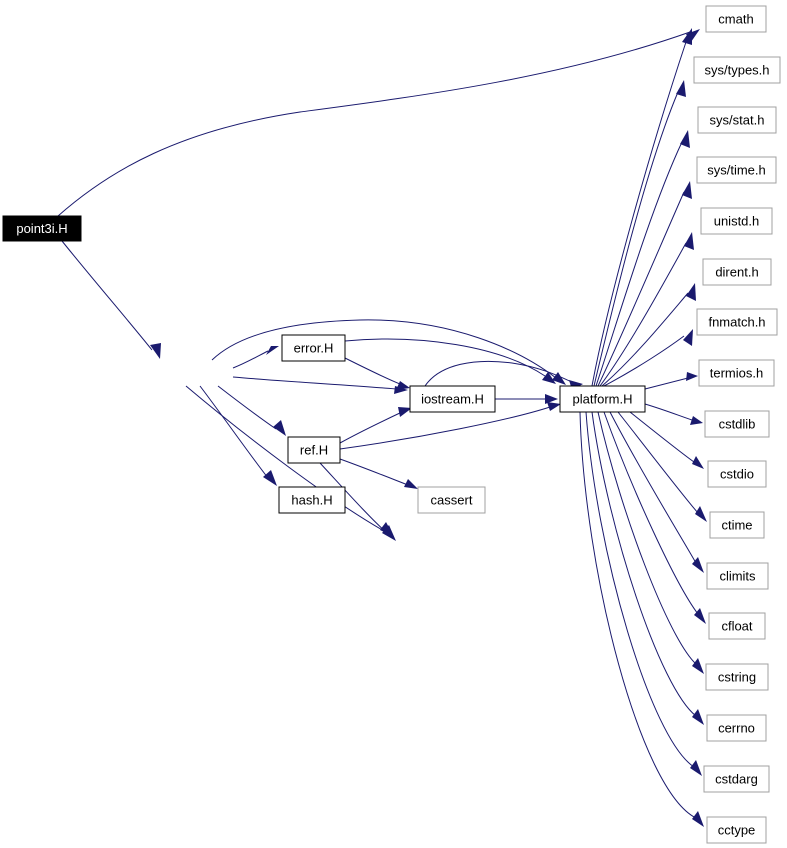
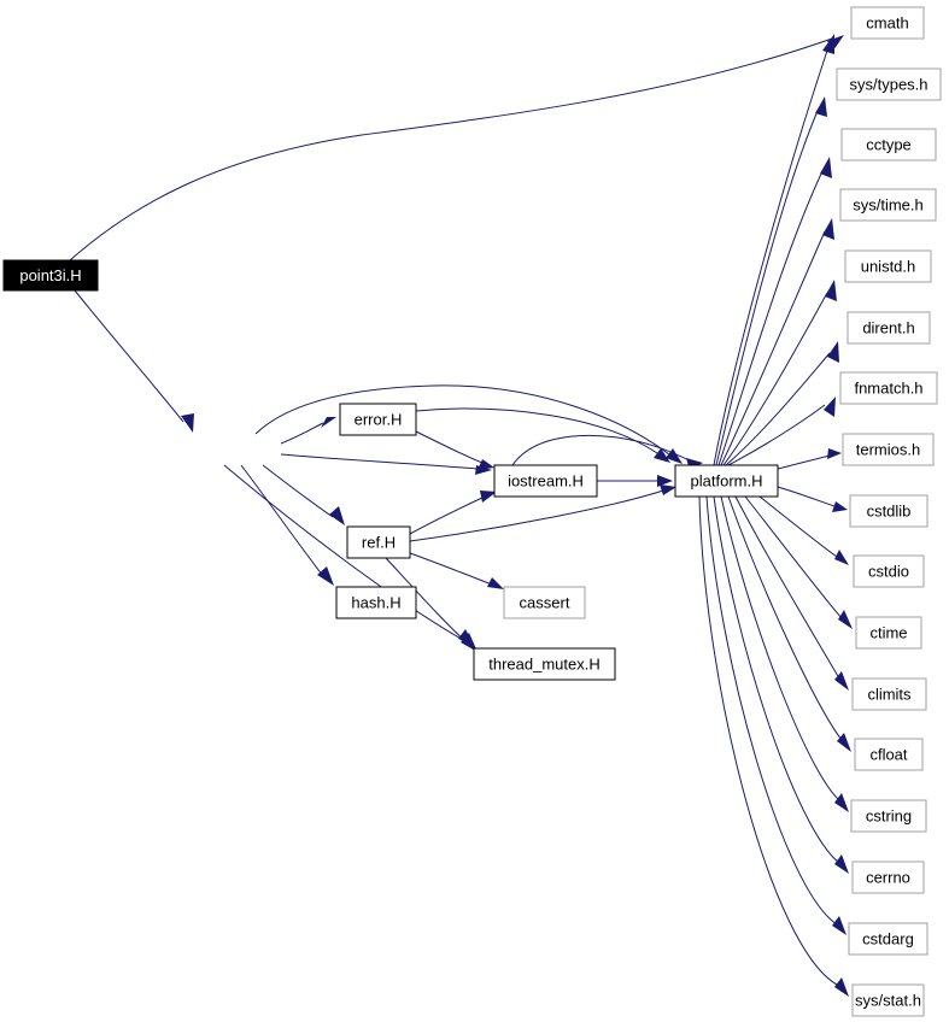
  point3i.H
  error.H
  iostream.H
  ref.H
  hash.H
  cassert
+ thread_mutex.H
  platform.H
  cmath
  sys/types.h
- sys/stat.h
+ cctype
  sys/time.h
  unistd.h
  dirent.h
  fnmatch.h
  termios.h
  cstdlib
  cstdio
  ctime
  climits
  cfloat
  cstring
  cerrno
  cstdarg
- cctype
+ sys/stat.h
